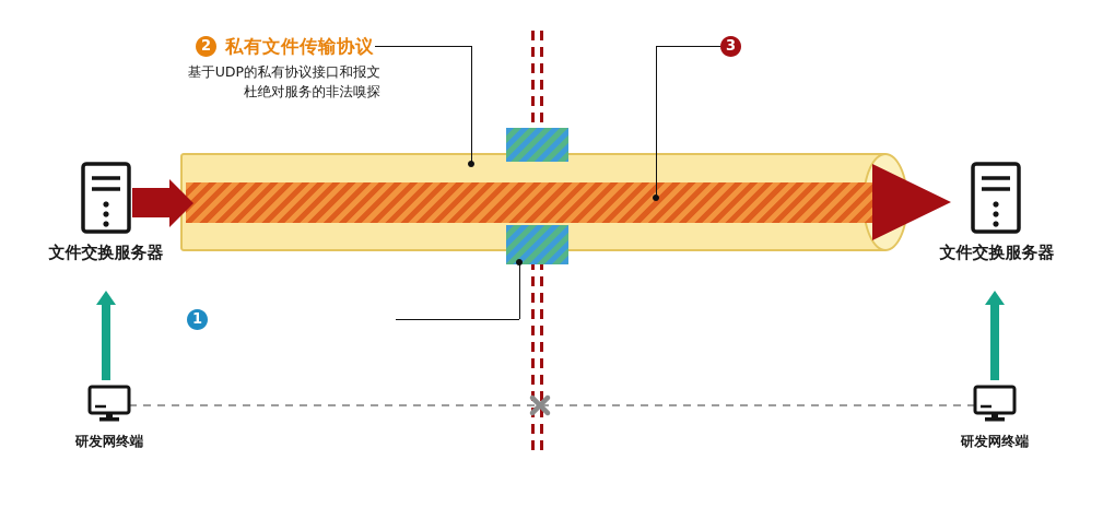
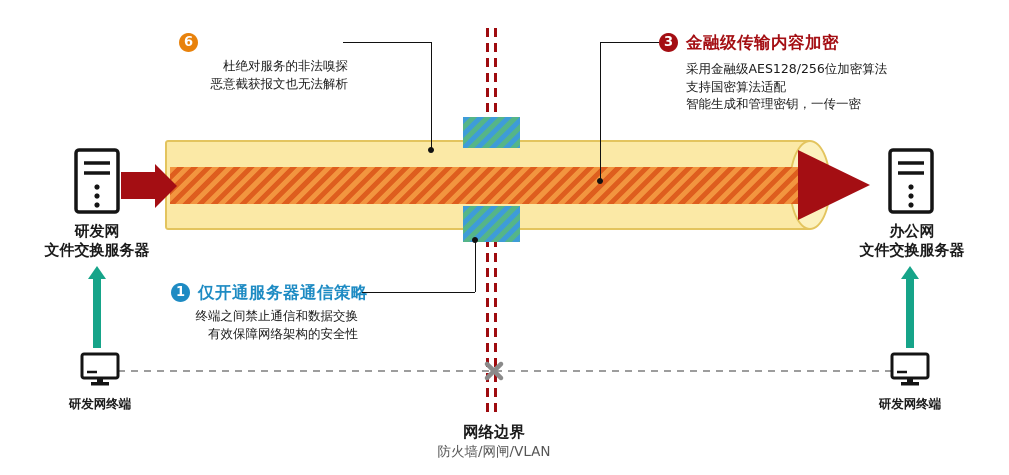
- 2
+ 6
- 私有文件传输协议
- 基于UDP的私有协议接口和报文
  杜绝对服务的非法嗅探
+ 恶意截获报文也无法解析
  3
+ 金融级传输内容加密
+ 采用金融级AES128/256位加密算法
+ 支持国密算法适配
+ 智能生成和管理密钥，一传一密
  1
+ 仅开通服务器通信策略
+ 终端之间禁止通信和数据交换
+ 有效保障网络架构的安全性
+ 研发网
  文件交换服务器
+ 办公网
  文件交换服务器
  研发网终端
  研发网终端
+ 网络边界
+ 防火墙/网闸/VLAN
